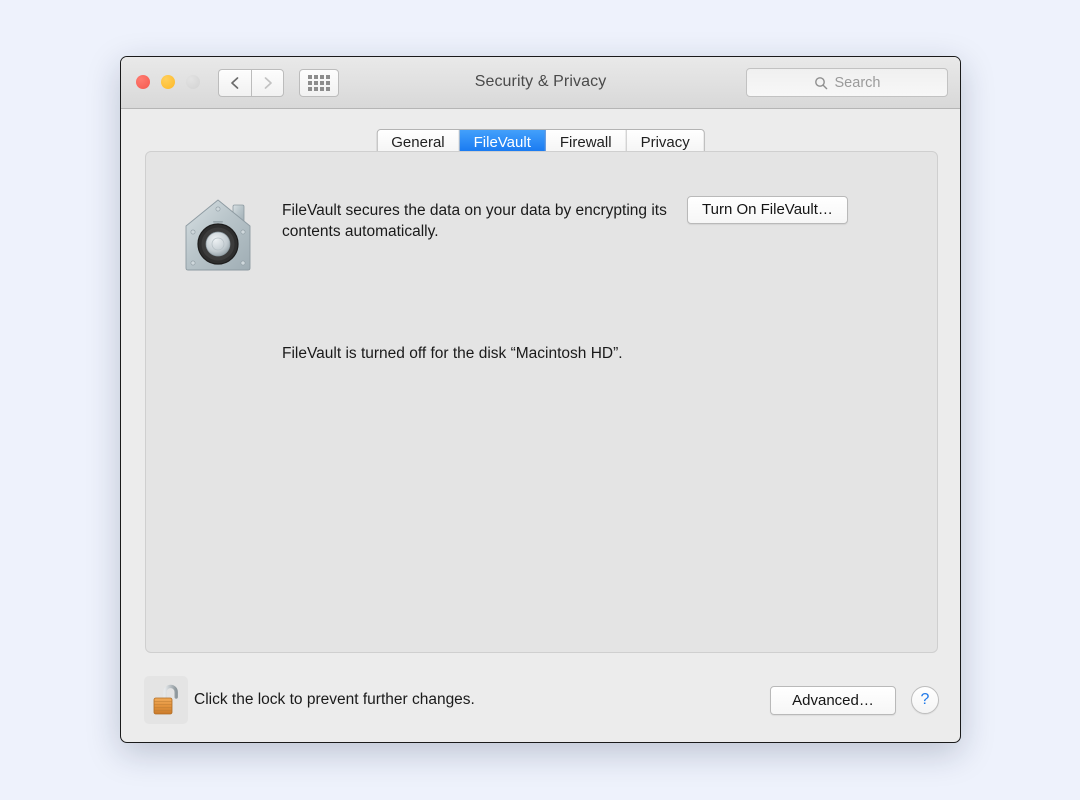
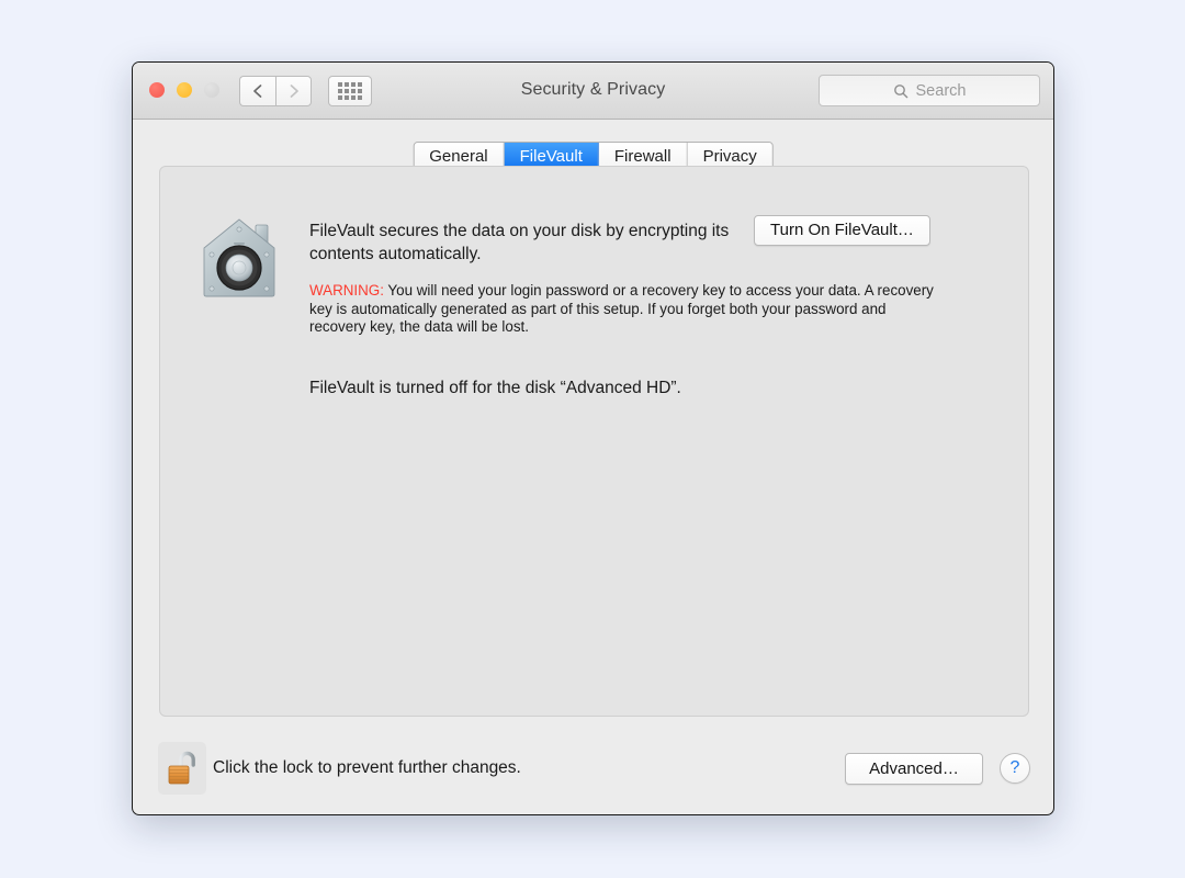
  Security & Privacy
  Search
  General
  FileVault
  Firewall
  Privacy
- FileVault secures the data on your data by encrypting its contents automatically.
+ FileVault secures the data on your disk by encrypting its contents automatically.
+ WARNING: You will need your login password or a recovery key to access your data. A recovery key is automatically generated as part of this setup. If you forget both your password and recovery key, the data will be lost.
- FileVault is turned off for the disk “Macintosh HD”.
+ FileVault is turned off for the disk “Advanced HD”.
  Turn On FileVault…
  Click the lock to prevent further changes.
  Advanced…
  ?
